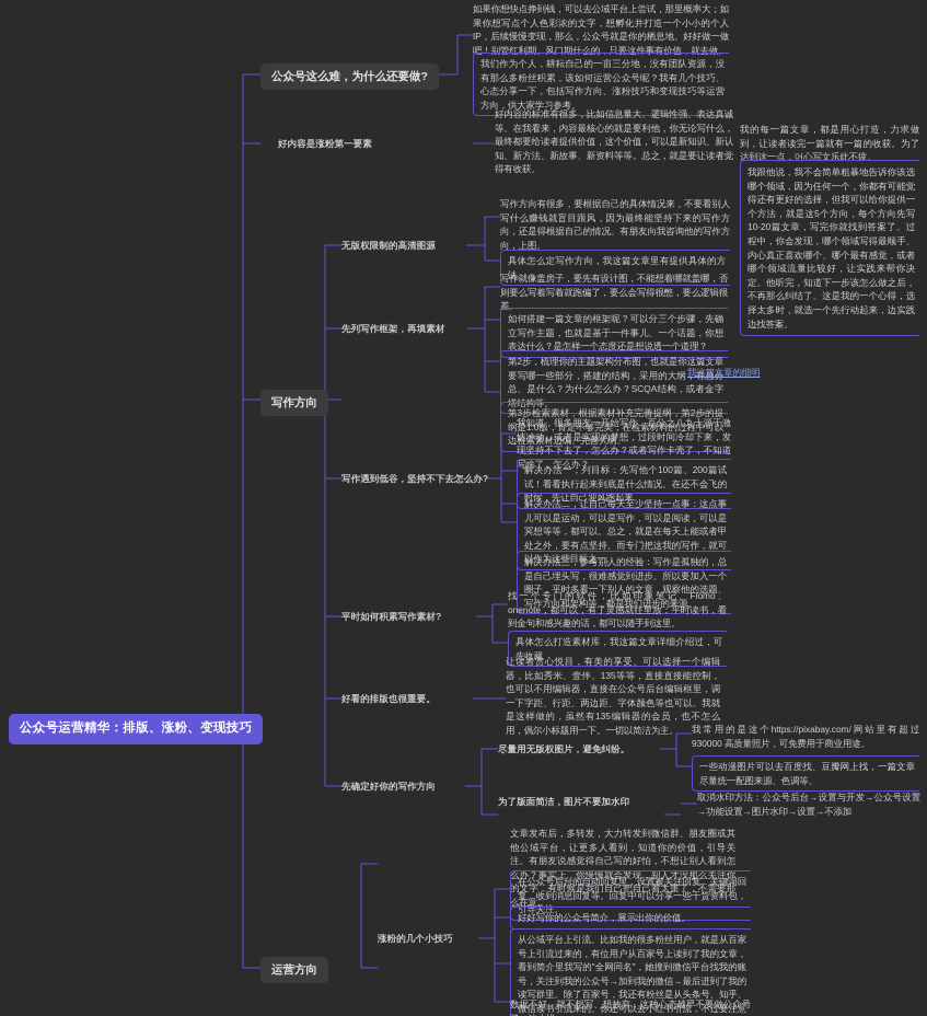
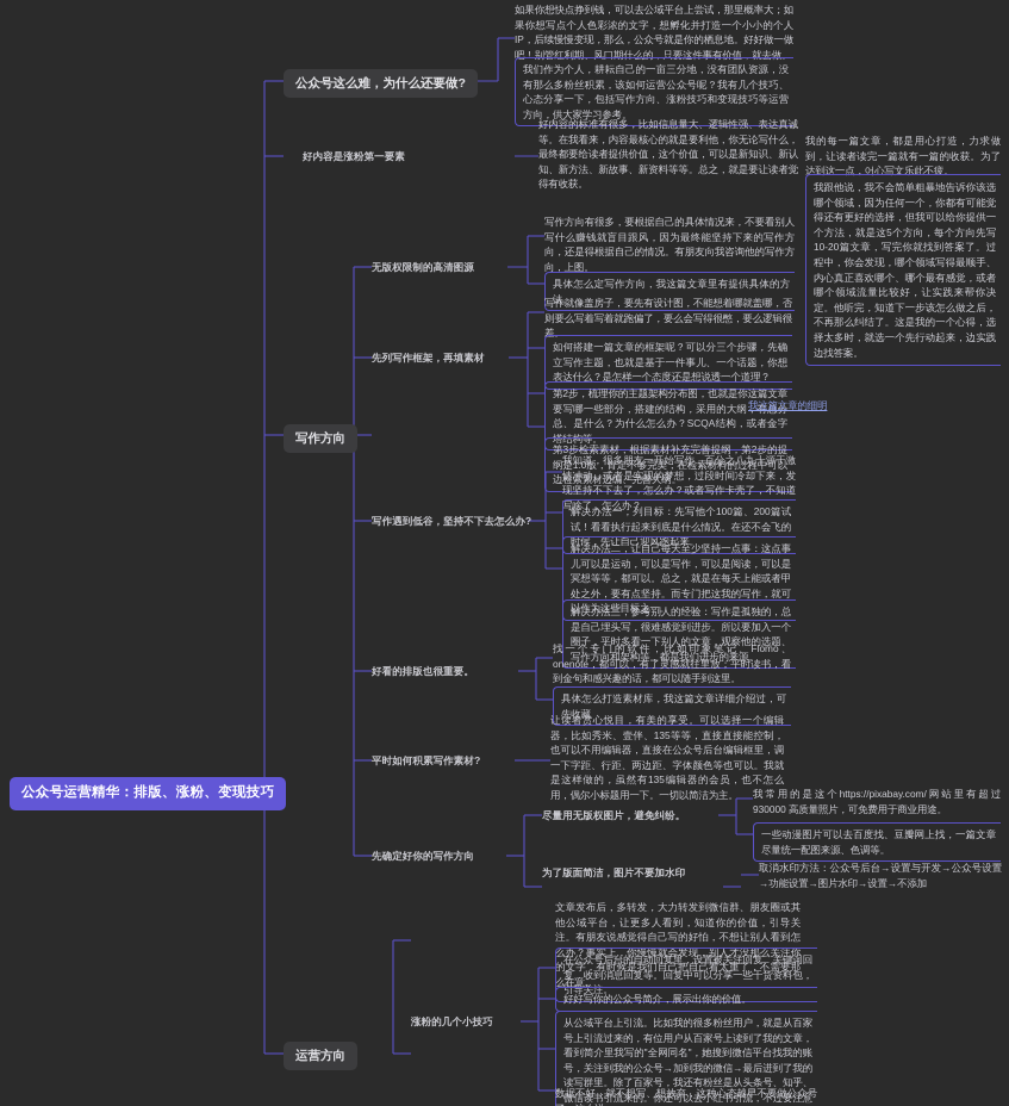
  公众号运营精华：排版、涨粉、变现技巧
  公众号这么难，为什么还要做?
  如果你想快点挣到钱，可以去公域平台上尝试，那里概率大；如果你想写点个人色彩浓的文字，想孵化并打造一个小小的个人IP，后续慢慢变现，那么，公众号就是你的栖息地。好好做一做吧！别管红利期、风口期什么的，只要这件事有价值，就去做。
  我们作为个人，耕耘自己的一亩三分地，没有团队资源，没有那么多粉丝积累，该如何运营公众号呢？我有几个技巧、心态分享一下，包括写作方向、涨粉技巧和变现技巧等运营方向，供大家学习参考。
  好内容是涨粉第一要素
  好内容的标准有很多，比如信息量大、逻辑性强、表达真诚等。在我看来，内容最核心的就是要利他，你无论写什么，最终都要给读者提供价值，这个价值，可以是新知识、新认知、新方法、新故事、新资料等等。总之，就是要让读者觉得有收获。
  我的每一篇文章，都是用心打造，力求做到，让读者读完一篇就有一篇的收获。为了达到这一点，어心写文乐此不疲。
  我跟他说，我不会简单粗暴地告诉你该选哪个领域，因为任何一个，你都有可能觉得还有更好的选择，但我可以给你提供一个方法，就是这5个方向，每个方向先写10-20篇文章，写完你就找到答案了。过程中，你会发现，哪个领域写得最顺手、内心真正喜欢哪个、哪个最有感觉，或者哪个领域流量比较好，让实践来帮你决定。他听完，知道下一步该怎么做之后，不再那么纠结了。这是我的一个心得，选择太多时，就选一个先行动起来，边实践边找答案。
  写作方向
  无版权限制的高清图源
  写作方向有很多，要根据自己的具体情况来，不要看别人写什么赚钱就盲目跟风，因为最终能坚持下来的写作方向，还是得根据自己的情况。有朋友向我咨询他的写作方向，上图。
  具体怎么定写作方向，我这篇文章里有提供具体的方法。
  先列写作框架，再填素材
  写作就像盖房子，要先有设计图，不能想着哪就盖哪，否则要么写着写着就跑偏了，要么会写得很憋，要么逻辑很差。
  如何搭建一篇文章的框架呢？可以分三个步骤，先确立写作主题，也就是基于一件事儿、一个话题，你想表达什么？是怎样一个态度还是想说透一个道理？
  第2步，梳理你的主题架构分布图，也就是你这篇文章要写哪一些部分，搭建的结构，采用的大纲，有总分总、是什么？为什么怎么办？SCQA结构，或者金字塔结构等。
  第3步检索素材，根据素材补充完善提纲，第2步的提纲是1.0版，肯定不够完美，在检索材料的过程中可以边检索素材边编、完善大纲。
  我这篇文章的细明
  写作遇到低谷，坚持不下去怎么办?
  我知道，很多朋友一开始写作，百分之八九十源于激情冲动，或者是实现的梦想，过段时间冷却下来，发现坚持不下去了，怎么办？或者写作卡壳了，不知道写啥了，怎么办？
  解决办法一，列目标：先写他个100篇、200篇试试！看看执行起来到底是什么情况。在还不会飞的时候，先让自己迎风跑起来。
  解决办法二，让自己每天至少坚持一点事：这点事儿可以是运动，可以是写作，可以是阅读，可以是冥想等等，都可以。总之，就是在每天上能或者甲处之外，要有点坚持。而专门把这我的写作，就可以作为这些目标之一。
  解决办法三，参考别人的经验：写作是孤独的，总是自己埋头写，很难感觉到进步。所以要加入一个圈子，平时多看一下别人的文章，观察他的选题、写作方向和架构等，都是我们进步的来源。
- 平时如何积累写作素材?
+ 好看的排版也很重要。
  找一个专门的软件，比如印象笔记、Flomo、onenote，都可以，有了灵感就往里放；平时读书，看到金句和感兴趣的话，都可以随手到这里。
  具体怎么打造素材库，我这篇文章详细介绍过，可先收藏
- 好看的排版也很重要。
+ 平时如何积累写作素材?
  让读者赏心悦目，有美的享受。可以选择一个编辑器，比如秀米、壹伴、135等等，直接直接能控制，也可以不用编辑器，直接在公众号后台编辑框里，调一下字距、行距、两边距、字体颜色等也可以。我就是这样做的，虽然有135编辑器的会员，也不怎么用，偶尔小标题用一下。一切以简洁为主。
  先确定好你的写作方向
  尽量用无版权图片，避免纠纷。
  我常用的是这个https://pixabay.com/网站里有超过 930000 高质量照片，可免费用于商业用途。
  一些动漫图片可以去百度找、豆瓣网上找，一篇文章尽量统一配图来源、色调等。
  为了版面简洁，图片不要加水印
  取消水印方法：公众号后台→设置与开发→公众号设置→功能设置→图片水印→设置→不添加
  运营方向
  文章发布后，多转发，大力转发到微信群、朋友圈或其他公域平台，让更多人看到，知道你的价值，引导关注。有朋友说感觉得自己写的好怕，不想让别人看到怎么办？事实上，你慢慢就会发现，别人才没那么关注你的文字，有时候是我们自己把自己看太重了，不需要那么在意。
  涨粉的几个小技巧
  在公众号后台的自动回复里，设置被关注回复、关键词回复、收到消息回复等。回复中可以分享一些干货资料包，引导关注。
  好好写你的公众号简介，展示出你的价值。
  从公域平台上引流。比如我的很多粉丝用户，就是从百家号上引流过来的，有位用户从百家号上读到了我的文章，看到简介里我写的"全网同名"，她搜到微信平台找我的账号，关注到我的公众号→加到我的微信→最后进到了我的读写群里。除了百家号，我还有粉丝是从头条号、知乎、微信读书引流来的。你还可以去小红书引流，不过要注意
  数据不好，就不想写、想放弃，这种心态越早不要做公众号
